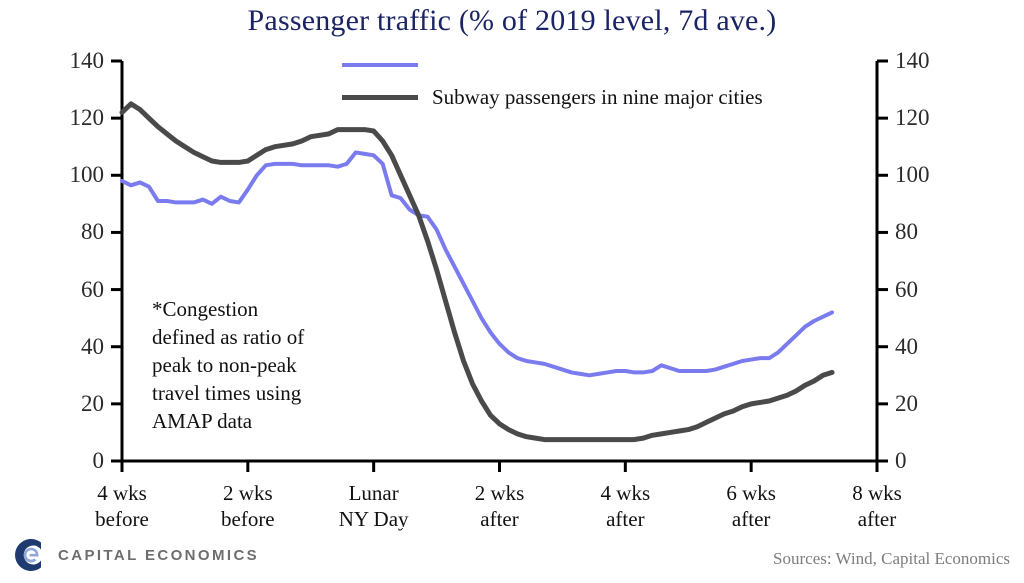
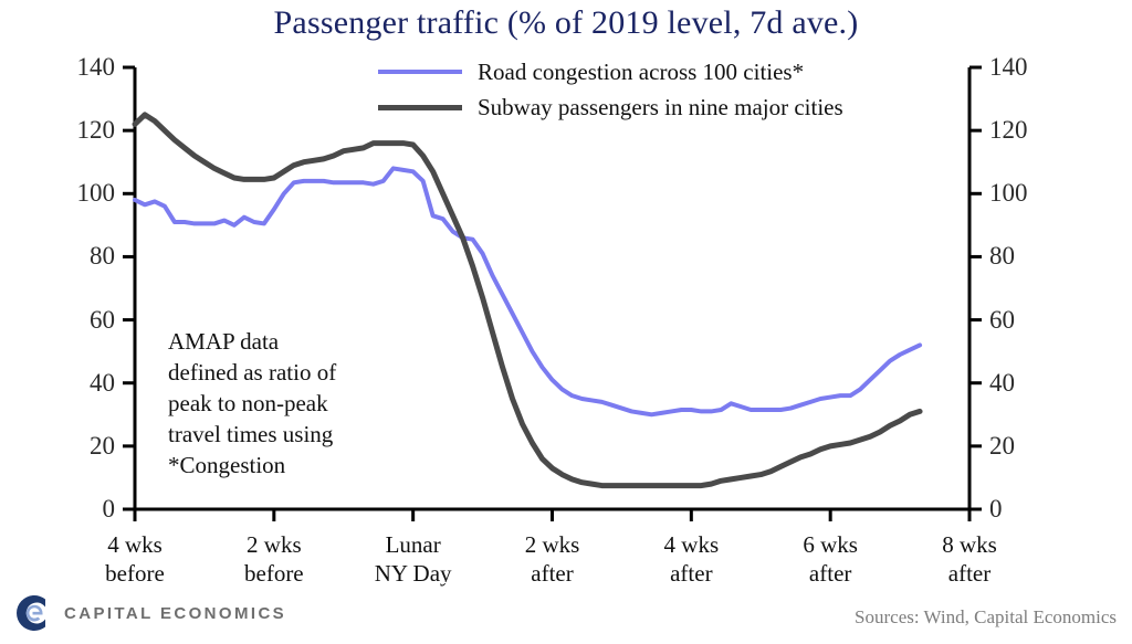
  Passenger traffic (% of 2019 level, 7d ave.)
+ Road congestion across 100 cities*
  Subway passengers in nine major cities
  0
  20
  40
  60
  80
  100
  120
  140
  0
  20
  40
  60
  80
  100
  120
  140
  4 wks
  before
  2 wks
  before
  Lunar
  NY Day
  2 wks
  after
  4 wks
  after
  6 wks
  after
  8 wks
  after
- *Congestion
+ AMAP data
  defined as ratio of
  peak to non-peak
  travel times using
- AMAP data
+ *Congestion
  CAPITAL ECONOMICS
  Sources: Wind, Capital Economics
